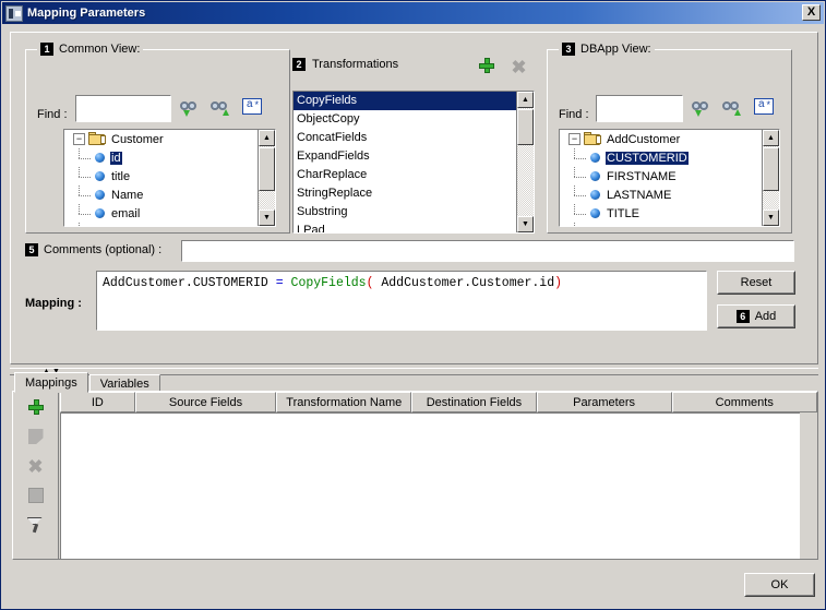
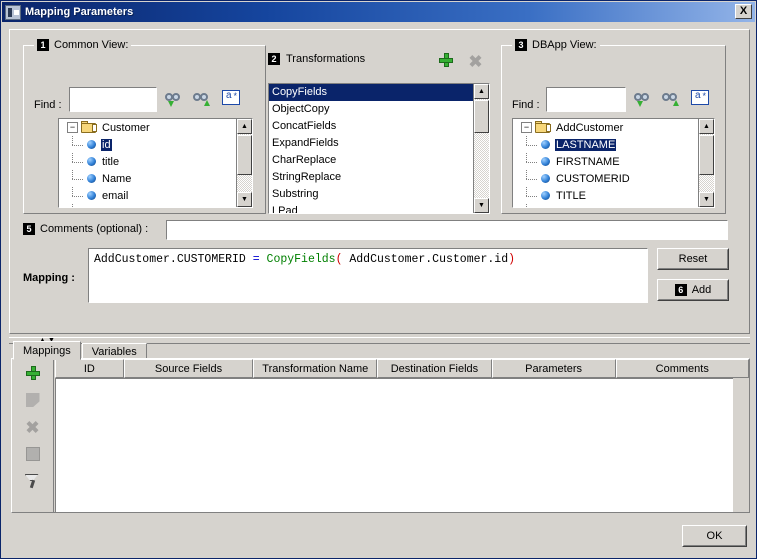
  Mapping Parameters
  X
  1
  Common View:
  Find :
  −
  Customer
  id
  title
  Name
  email
  2
  Transformations
  CopyFields
  ObjectCopy
  ConcatFields
  ExpandFields
  CharReplace
  StringReplace
  Substring
  LPad
  3
  DBApp View:
  Find :
  −
  AddCustomer
- CUSTOMERID
+ LASTNAME
  FIRSTNAME
- LASTNAME
+ CUSTOMERID
  TITLE
  5
  Comments (optional) :
  Mapping :
  AddCustomer.CUSTOMERID = CopyFields( AddCustomer.Customer.id)
  Reset
  6
  Add
  Mappings
  Variables
  ID
  Source Fields
  Transformation Name
  Destination Fields
  Parameters
  Comments
  OK
